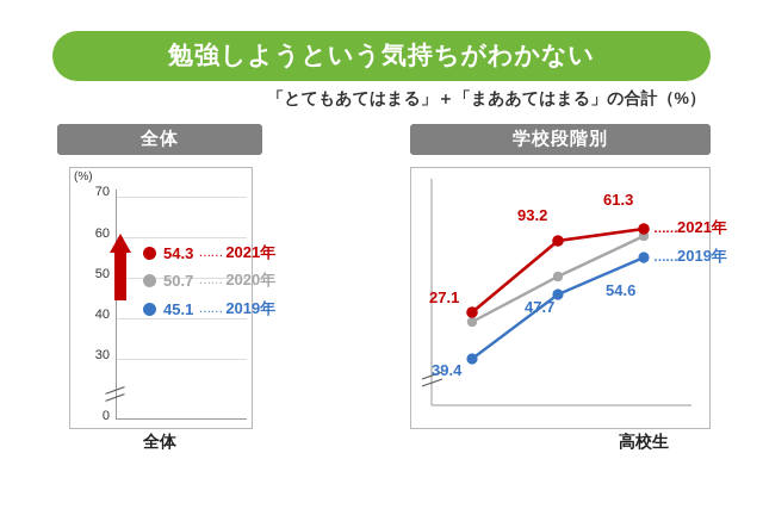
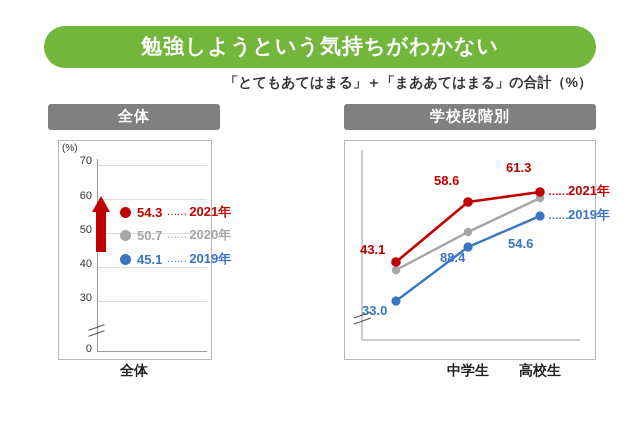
  勉強しようという気持ちがわかない
  「とてもあてはまる」＋「まああてはまる」の合計（%）
  全体
  学校段階別
  (%)
  70
  60
  50
  40
  30
  0
  54.3
  ……
  2021年
  50.7
  ……
  2020年
  45.1
  ……
  2019年
  全体
- 27.1
+ 43.1
- 93.2
+ 58.6
  61.3
- 39.4
+ 33.0
- 47.7
+ 88.4
  54.6
  ……2021年
  ……2019年
+ 中学生
  高校生
